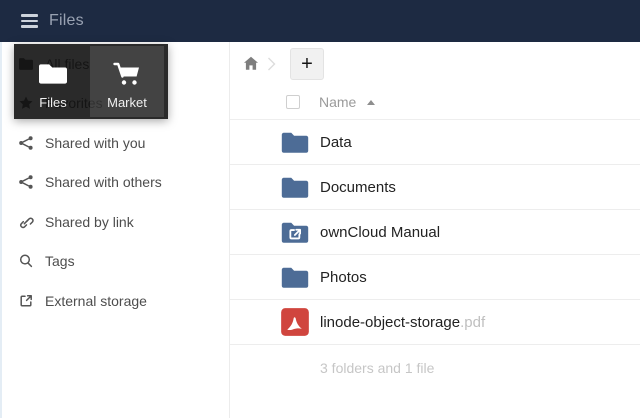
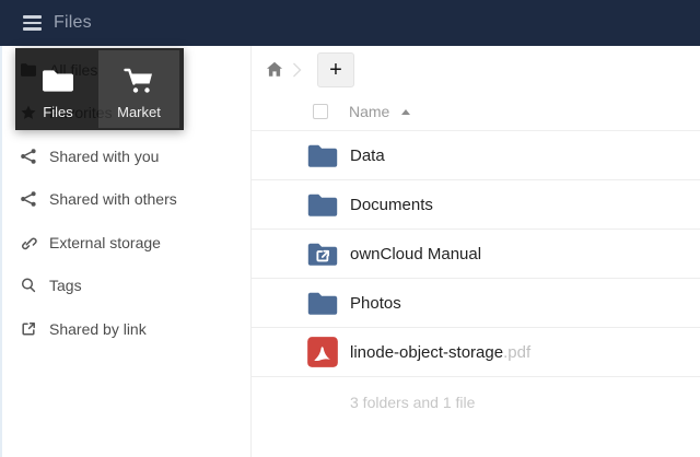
  Files
  All files
  Favorites
  Shared with you
  Shared with others
- Shared by link
+ External storage
  Tags
- External storage
+ Shared by link
  +
  Name
  Data
  Documents
  ownCloud Manual
  Photos
  linode-object-storage
  .pdf
  3 folders and 1 file
  Files
  Market
